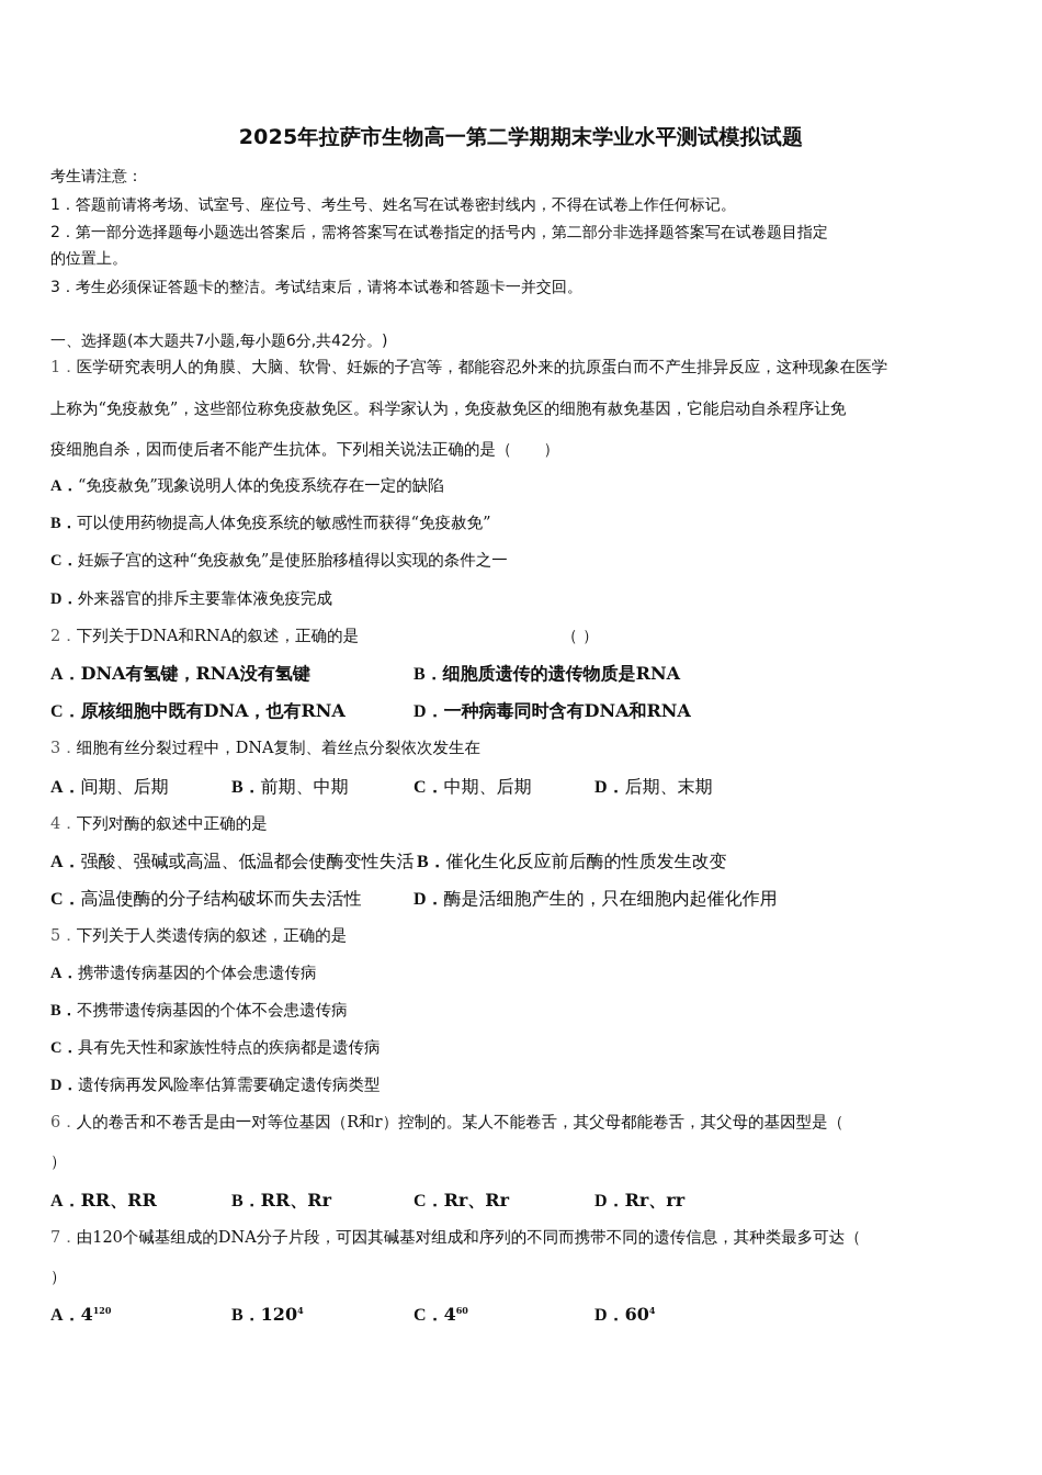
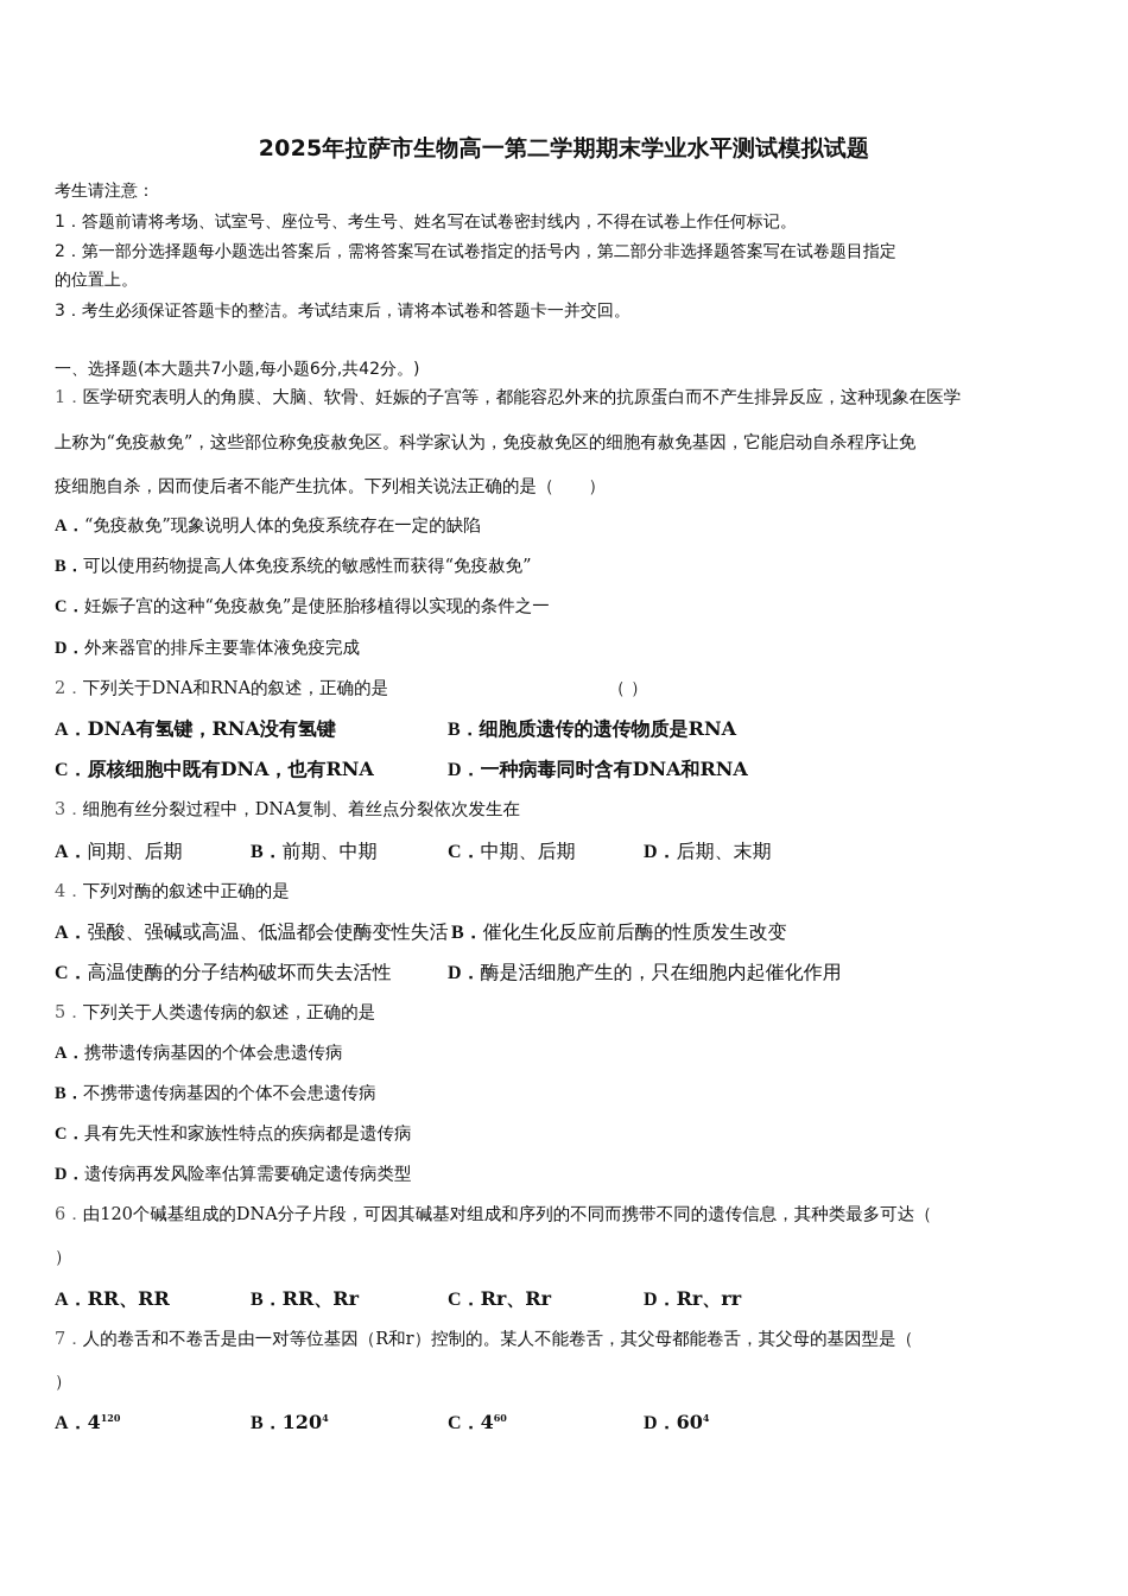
  2025年拉萨市生物高一第二学期期末学业水平测试模拟试题
  考生请注意：
  1．答题前请将考场、试室号、座位号、考生号、姓名写在试卷密封线内，不得在试卷上作任何标记。
  2．第一部分选择题每小题选出答案后，需将答案写在试卷指定的括号内，第二部分非选择题答案写在试卷题目指定
  的位置上。
  3．考生必须保证答题卡的整洁。考试结束后，请将本试卷和答题卡一并交回。
  一、选择题(本大题共7小题,每小题6分,共42分。)
  1．医学研究表明人的角膜、大脑、软骨、妊娠的子宫等，都能容忍外来的抗原蛋白而不产生排异反应，这种现象在医学
  上称为“免疫赦免”，这些部位称免疫赦免区。科学家认为，免疫赦免区的细胞有赦免基因，它能启动自杀程序让免
  疫细胞自杀，因而使后者不能产生抗体。下列相关说法正确的是（ ）
  A．“免疫赦免”现象说明人体的免疫系统存在一定的缺陷
  B．可以使用药物提高人体免疫系统的敏感性而获得“免疫赦免”
  C．妊娠子宫的这种“免疫赦免”是使胚胎移植得以实现的条件之一
  D．外来器官的排斥主要靠体液免疫完成
  2．下列关于DNA和RNA的叙述，正确的是
  （ ）
  A．DNA有氢键，RNA没有氢键
  B．细胞质遗传的遗传物质是RNA
  C．原核细胞中既有DNA，也有RNA
  D．一种病毒同时含有DNA和RNA
  3．细胞有丝分裂过程中，DNA复制、着丝点分裂依次发生在
  A．间期、后期
  B．前期、中期
  C．中期、后期
  D．后期、末期
  4．下列对酶的叙述中正确的是
  A．强酸、强碱或高温、低温都会使酶变性失活
  B．催化生化反应前后酶的性质发生改变
  C．高温使酶的分子结构破坏而失去活性
  D．酶是活细胞产生的，只在细胞内起催化作用
  5．下列关于人类遗传病的叙述，正确的是
  A．携带遗传病基因的个体会患遗传病
  B．不携带遗传病基因的个体不会患遗传病
  C．具有先天性和家族性特点的疾病都是遗传病
  D．遗传病再发风险率估算需要确定遗传病类型
- 6．人的卷舌和不卷舌是由一对等位基因（R和r）控制的。某人不能卷舌，其父母都能卷舌，其父母的基因型是（
+ 6．由120个碱基组成的DNA分子片段，可因其碱基对组成和序列的不同而携带不同的遗传信息，其种类最多可达（
  ）
  A．RR、RR
  B．RR、Rr
  C．Rr、Rr
  D．Rr、rr
- 7．由120个碱基组成的DNA分子片段，可因其碱基对组成和序列的不同而携带不同的遗传信息，其种类最多可达（
+ 7．人的卷舌和不卷舌是由一对等位基因（R和r）控制的。某人不能卷舌，其父母都能卷舌，其父母的基因型是（
  ）
  A．4120
  B．1204
  C．460
  D．604
